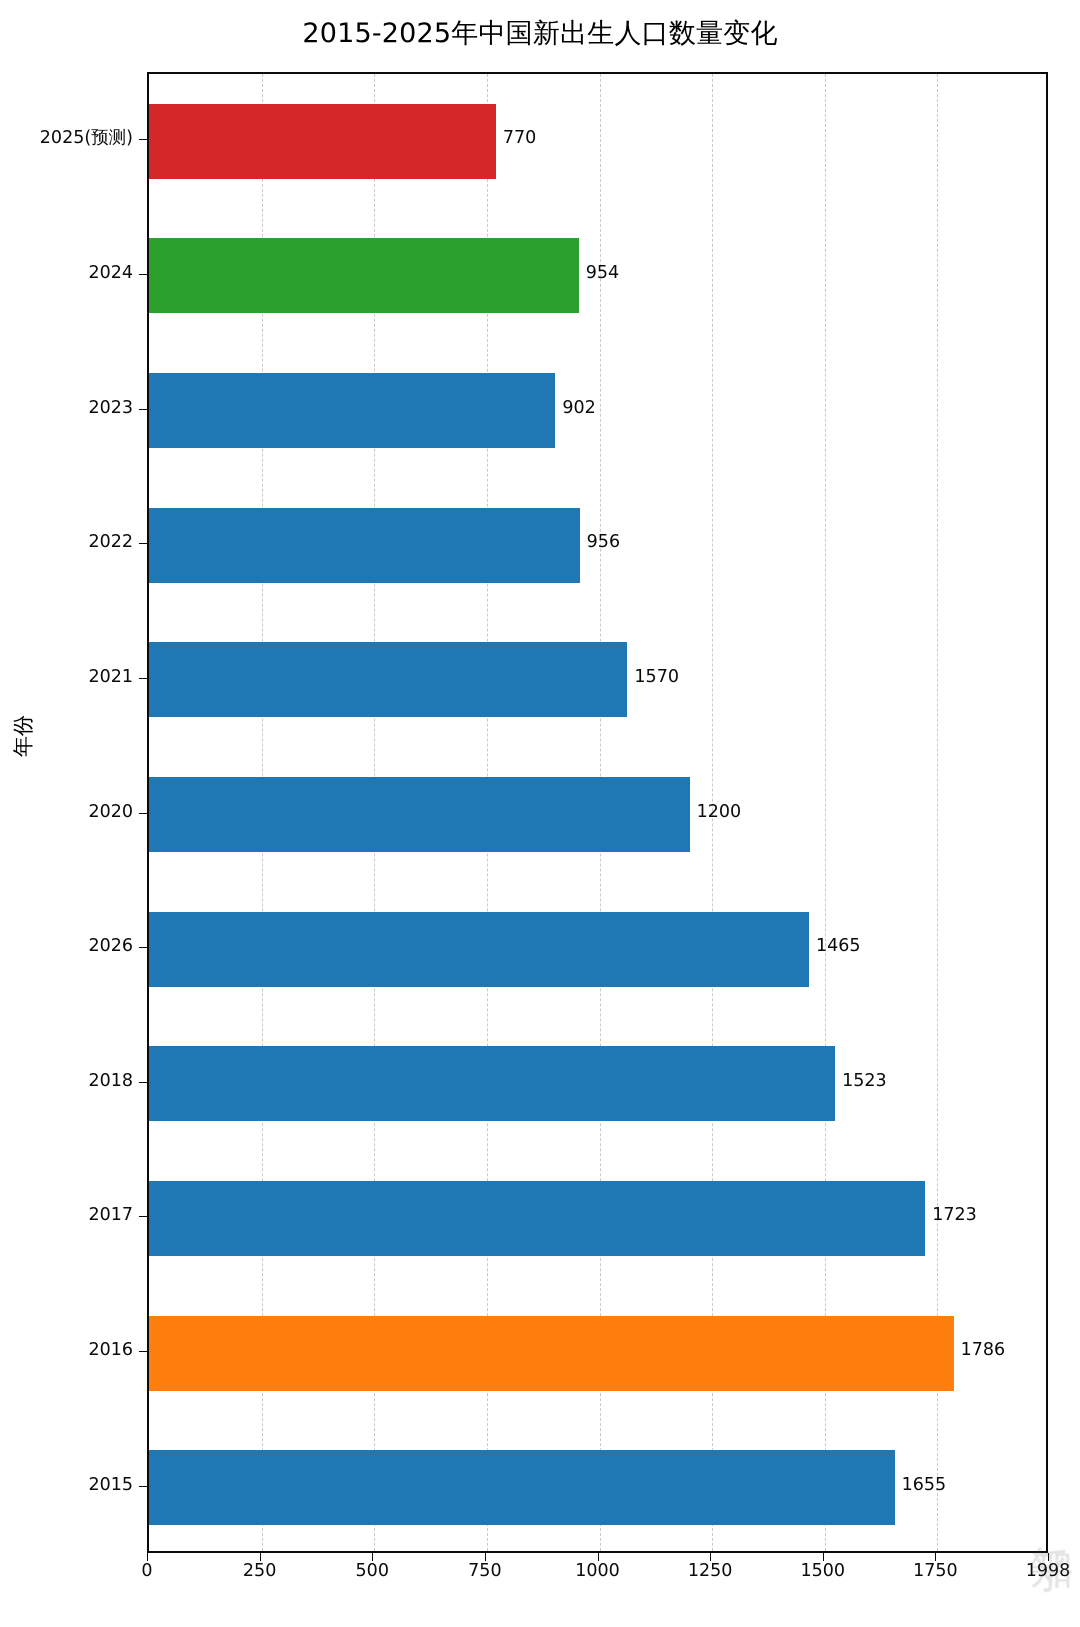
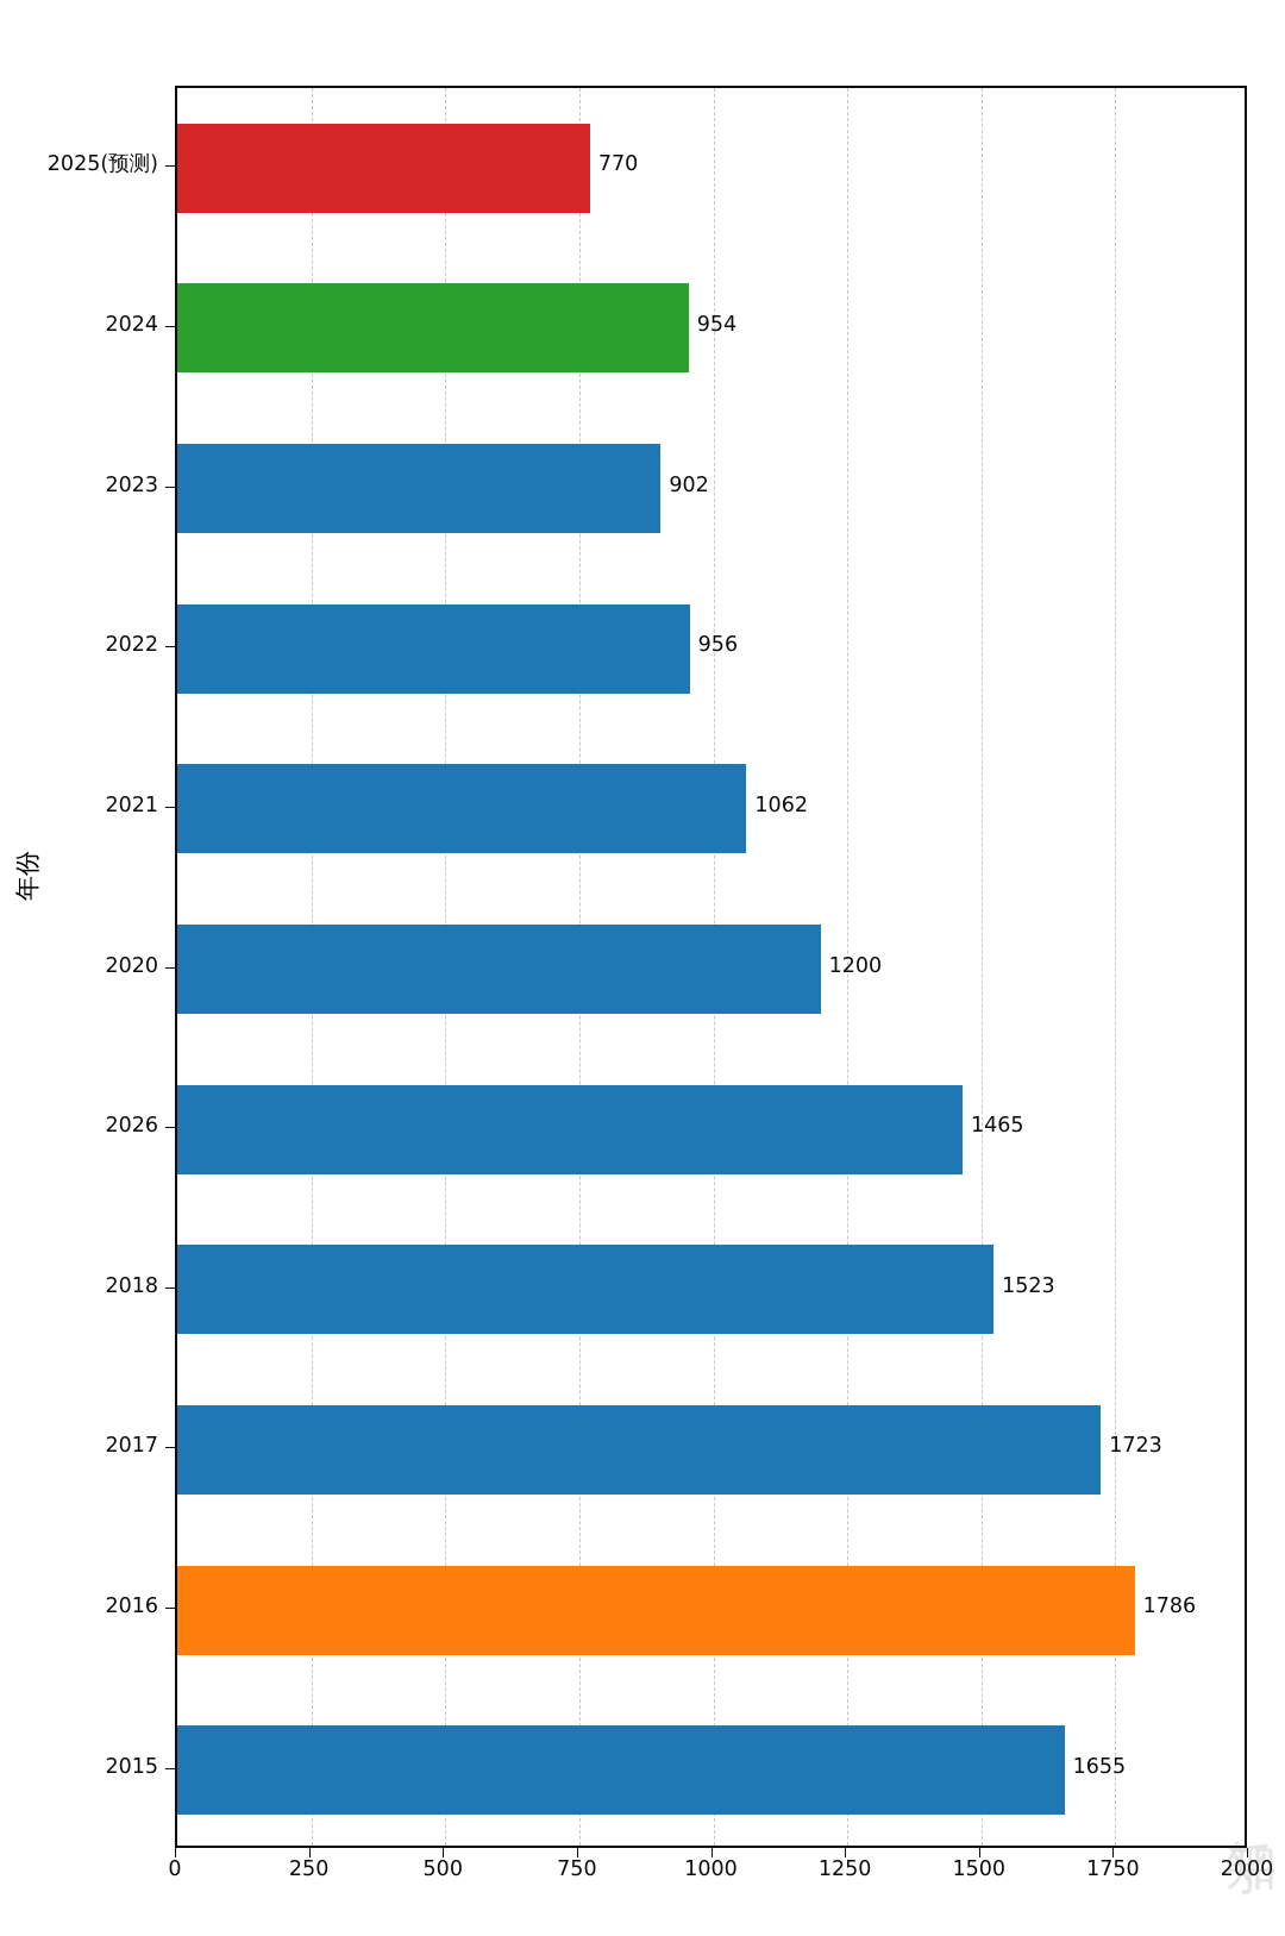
- 2015-2025年中国新出生人口数量变化
  2025(预测)
  2024
  2023
  2022
  2021
  2020
  2026
  2018
  2017
  2016
  2015
  0
  250
  500
  750
  1000
  1250
  1500
  1750
- 1998
+ 2000
  770
  954
  902
  956
- 1570
+ 1062
  1200
  1465
  1523
  1723
  1786
  1655
